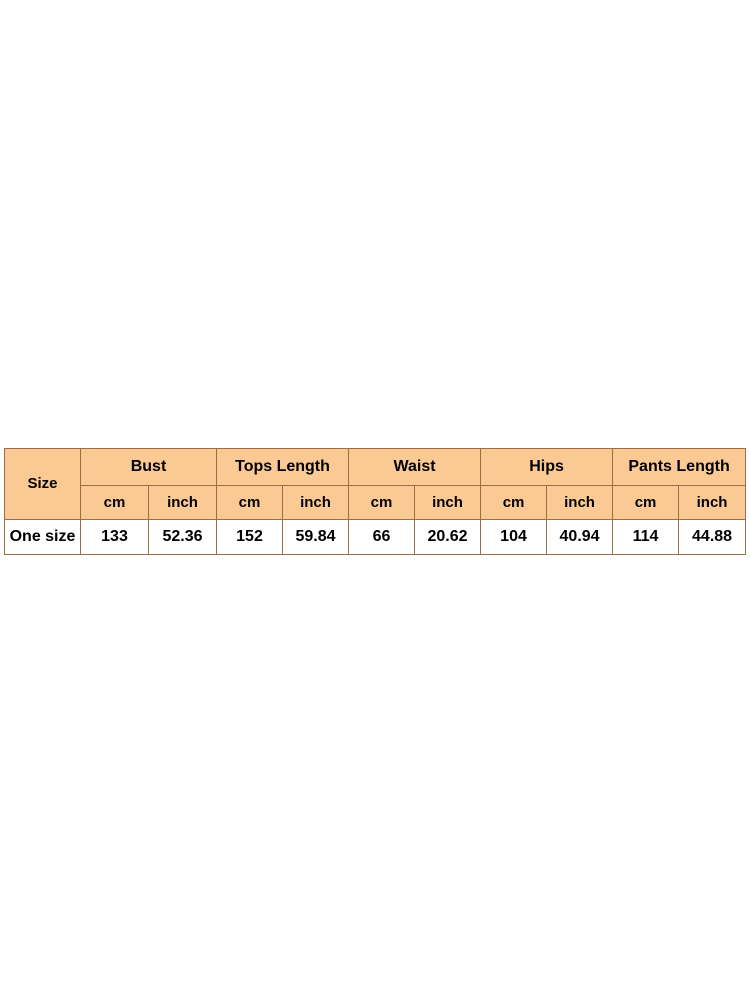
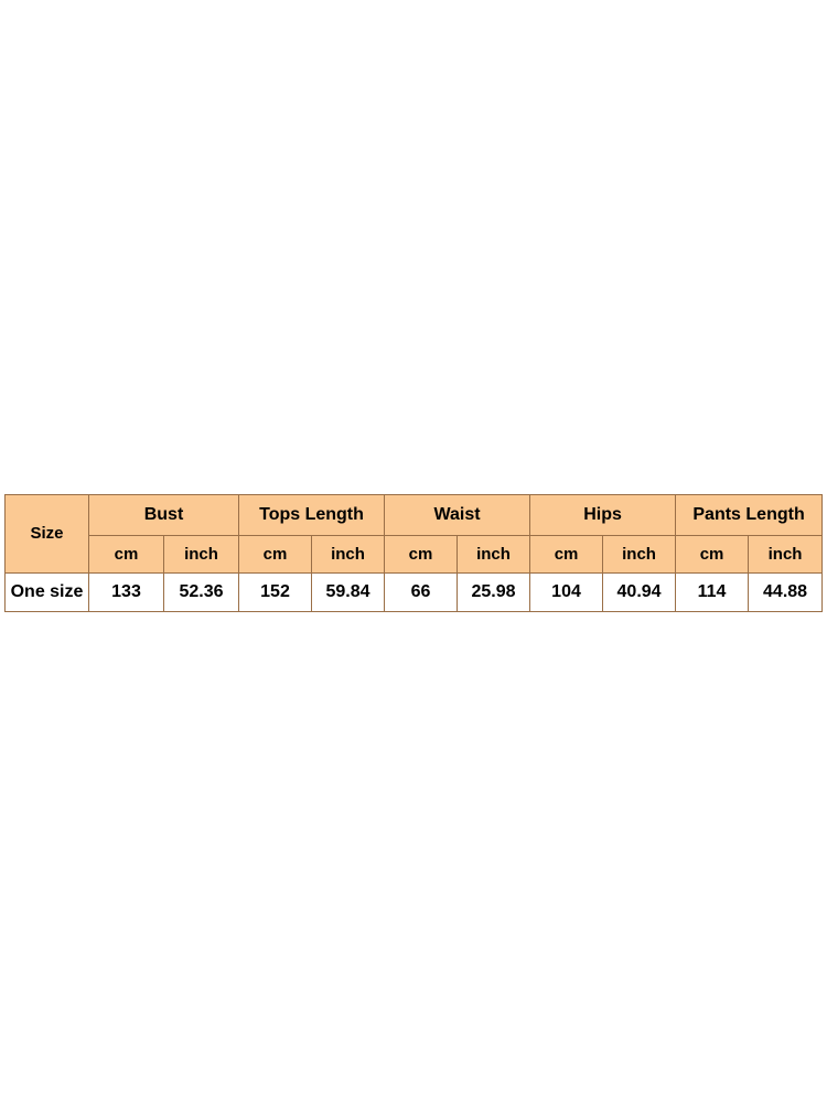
  Size	Bust	Tops Length	Waist	Hips	Pants Length
  cm	inch	cm	inch	cm	inch	cm	inch	cm	inch
- One size	133	52.36	152	59.84	66	20.62	104	40.94	114	44.88
+ One size	133	52.36	152	59.84	66	25.98	104	40.94	114	44.88
